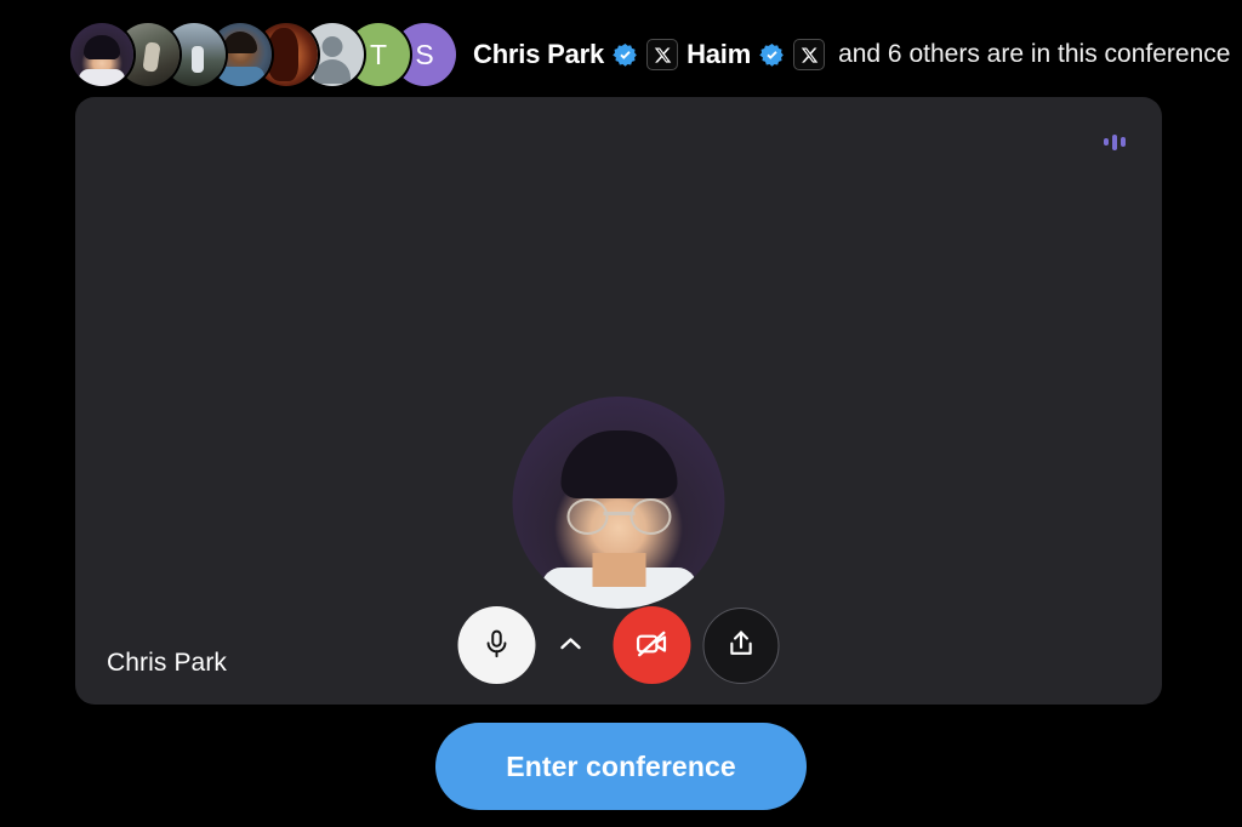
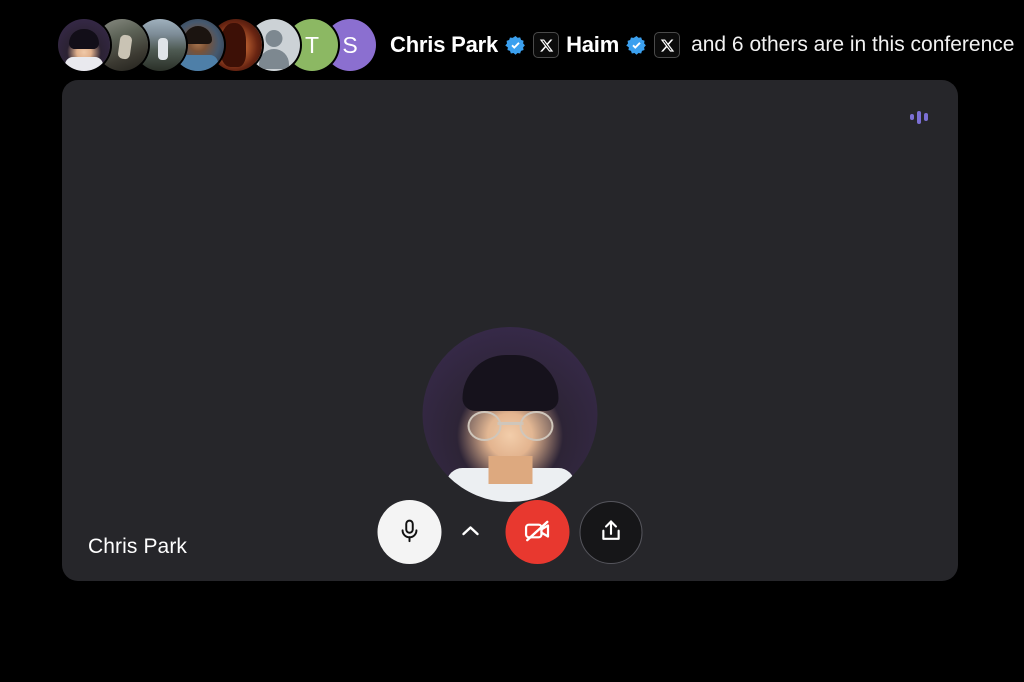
  T
  S
  Chris Park
  Haim
  and 6 others are in this conference
  Chris Park
- Enter conference
